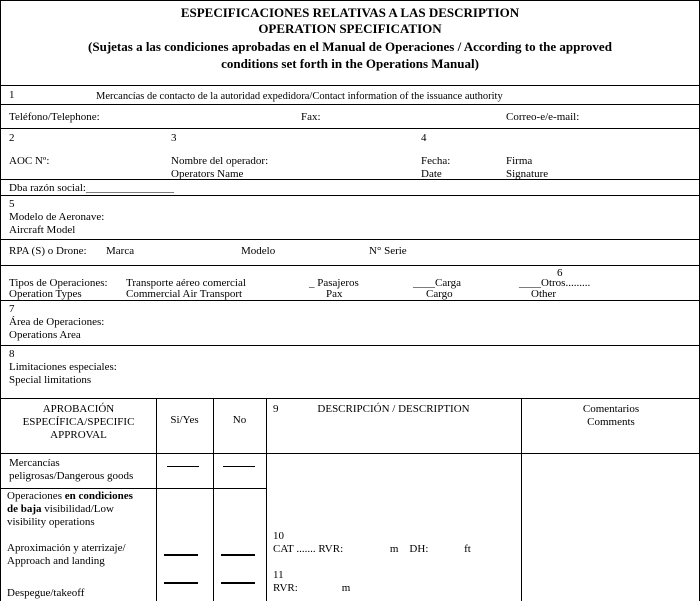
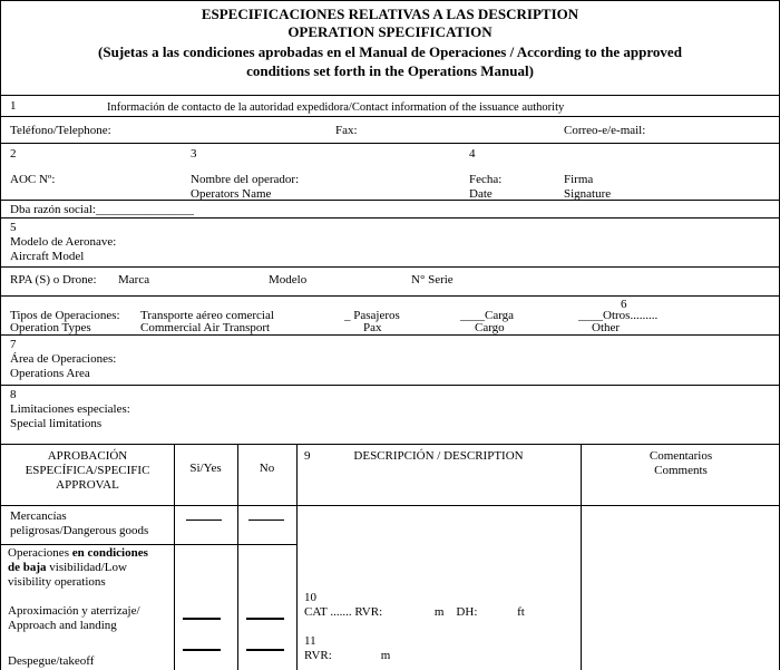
  ESPECIFICACIONES RELATIVAS A LAS DESCRIPTION
  OPERATION SPECIFICATION
  (Sujetas a las condiciones aprobadas en el Manual de Operaciones / According to the approved
  conditions set forth in the Operations Manual)
  1
- Mercancías de contacto de la autoridad expedidora/Contact information of the issuance authority
+ Información de contacto de la autoridad expedidora/Contact information of the issuance authority
  Teléfono/Telephone:
  Fax:
  Correo-e/e-mail:
  2
  AOC Nº:
  3
  Nombre del operador:
  Operators Name
  4
  Fecha:
  Date
  Firma
  Signature
  Dba razón social:________________
  5
  Modelo de Aeronave:
  Aircraft Model
  RPA (S) o Drone:
  Marca
  Modelo
  N° Serie
  6
  Tipos de Operaciones:
  Transporte aéreo comercial
  _ Pasajeros
  ____Carga
  ____Otros.........
  Operation Types
  Commercial Air Transport
  Pax
  Cargo
  Other
  7
  Área de Operaciones:
  Operations Area
  8
  Limitaciones especiales:
  Special limitations
  APROBACIÓN
  ESPECÍFICA/SPECIFIC
  APPROVAL
  Si/Yes
  No
  9
  DESCRIPCIÓN / DESCRIPTION
  Comentarios
  Comments
  Mercancías
  peligrosas/Dangerous goods
  Operaciones en condiciones
  de baja visibilidad/Low
  visibility operations
  Aproximación y aterrizaje/
  Approach and landing
  Despegue/takeoff
  10
  CAT ....... RVR: m DH: ft
  11
  RVR: m
